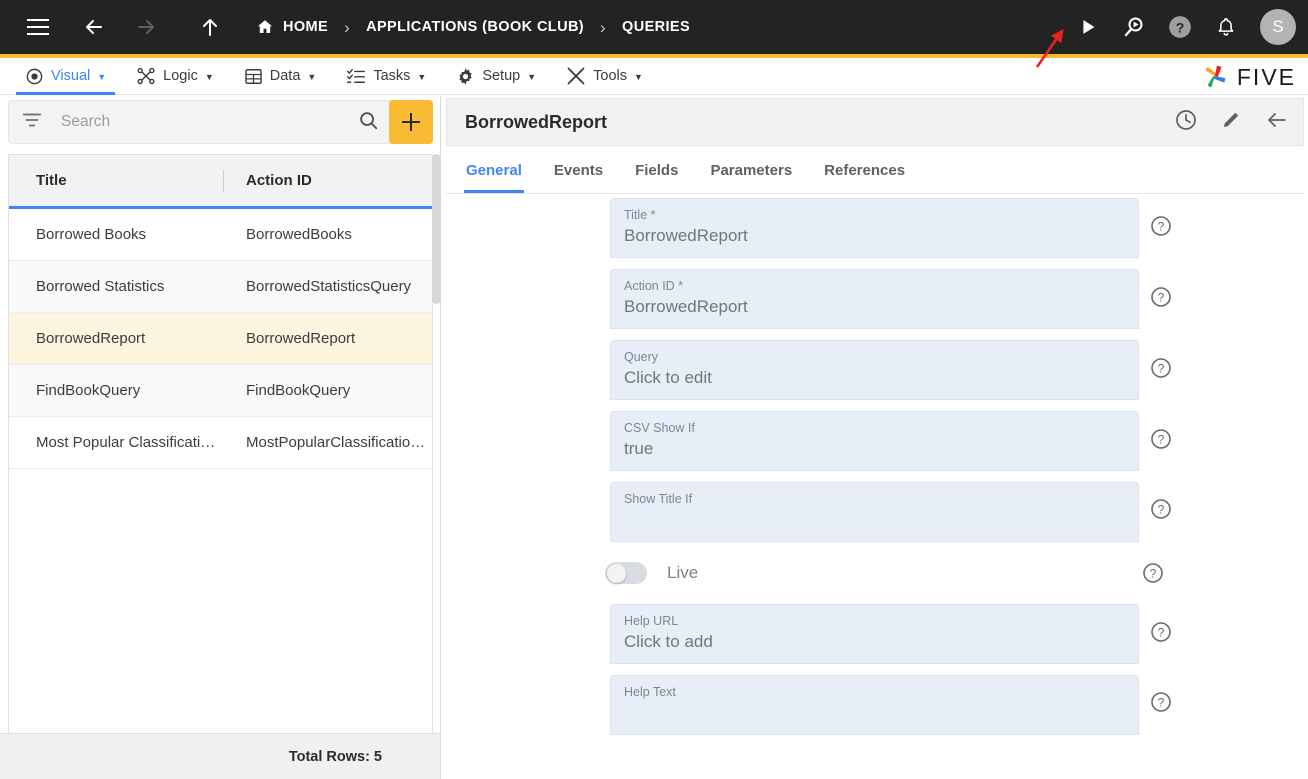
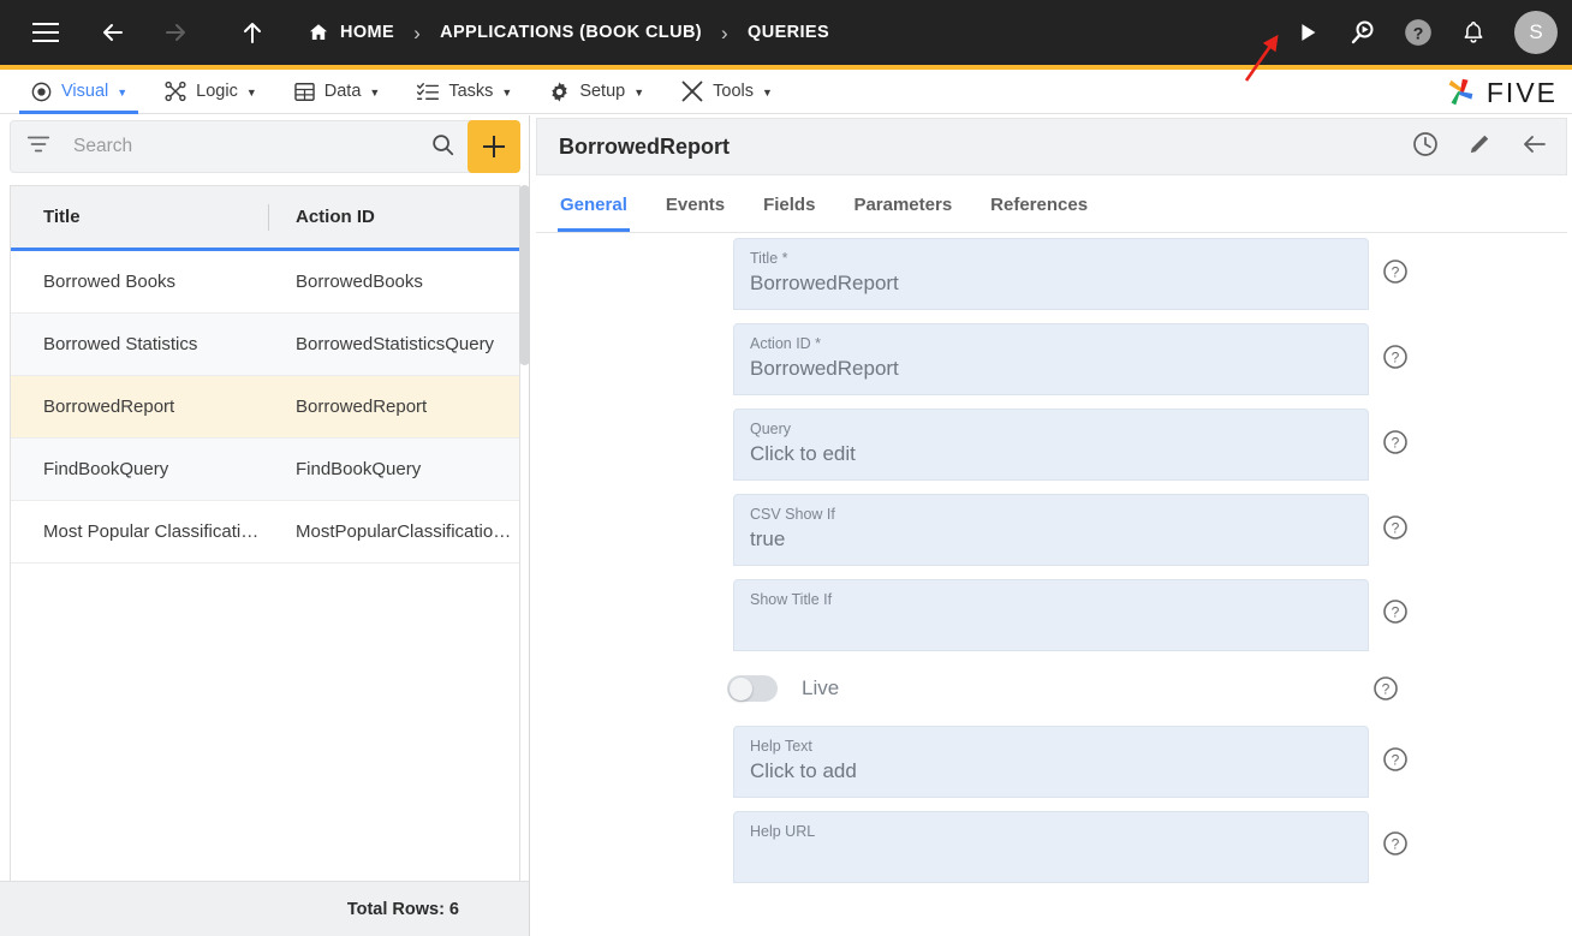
  HOME
  ›
  APPLICATIONS (BOOK CLUB)
  ›
  QUERIES
  ?
  S
  Visual
  ▼
  Logic
  ▼
  Data
  ▼
  Tasks
  ▼
  Setup
  ▼
  Tools
  ▼
  FIVE
  Search
  Title
  Action ID
  Borrowed Books
  BorrowedBooks
  Borrowed Statistics
  BorrowedStatisticsQuery
  BorrowedReport
  BorrowedReport
  FindBookQuery
  FindBookQuery
  Most Popular Classificatio…
  MostPopularClassification…
- Total Rows: 5
+ Total Rows: 6
  BorrowedReport
  General
  Events
  Fields
  Parameters
  References
  Title *
  BorrowedReport
  ?
  Action ID *
  BorrowedReport
  ?
  Query
  Click to edit
  ?
  CSV Show If
  true
  ?
  Show Title If
  ?
  Live
  ?
- Help URL
+ Help Text
  Click to add
  ?
- Help Text
+ Help URL
  ?
